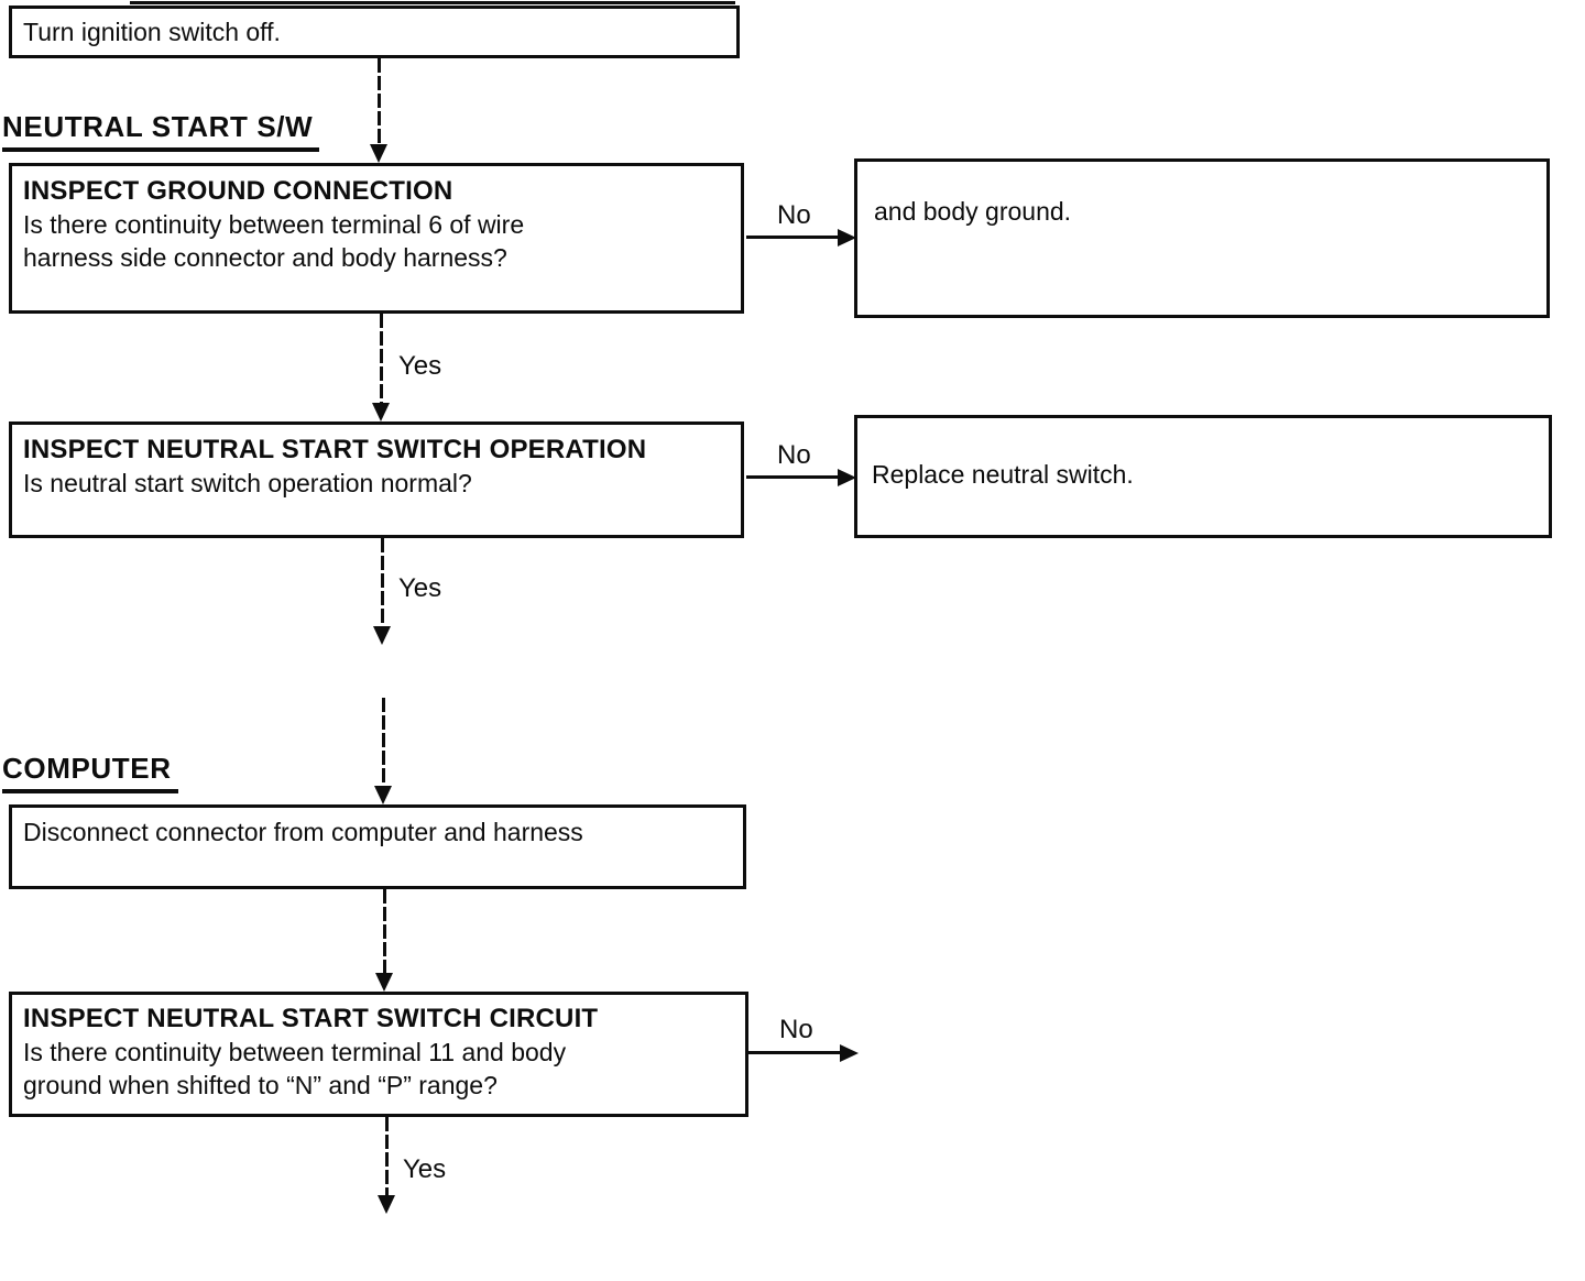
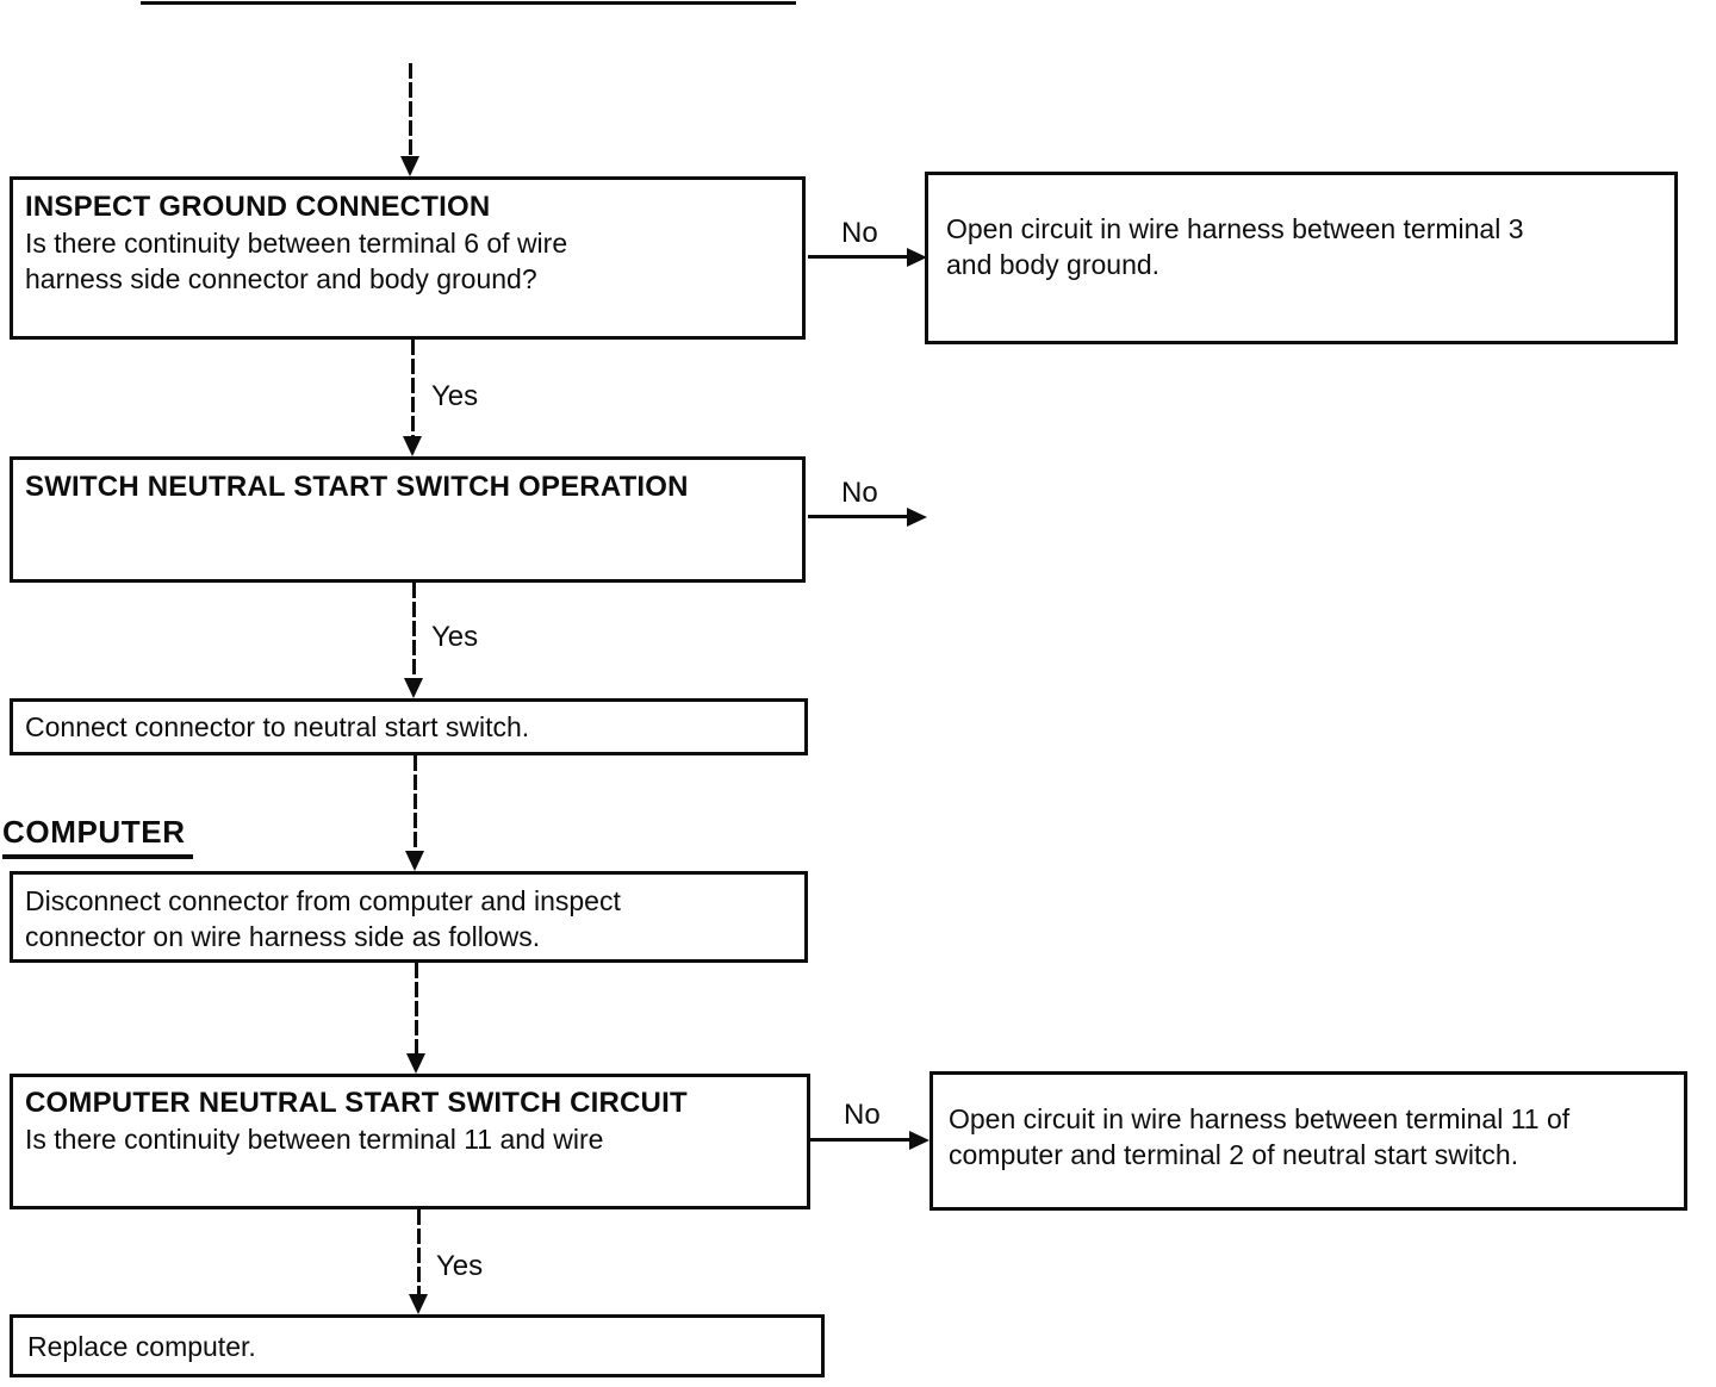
- Turn ignition switch off.
- NEUTRAL START S/W
  INSPECT GROUND CONNECTION
  Is there continuity between terminal 6 of wire
- harness side connector and body harness?
+ harness side connector and body ground?
  No
+ Open circuit in wire harness between terminal 3
  and body ground.
  Yes
- INSPECT NEUTRAL START SWITCH OPERATION
+ SWITCH NEUTRAL START SWITCH OPERATION
- Is neutral start switch operation normal?
  No
- Replace neutral switch.
  Yes
+ Connect connector to neutral start switch.
  COMPUTER
- Disconnect connector from computer and harness
+ Disconnect connector from computer and inspect
+ connector on wire harness side as follows.
- INSPECT NEUTRAL START SWITCH CIRCUIT
+ COMPUTER NEUTRAL START SWITCH CIRCUIT
- Is there continuity between terminal 11 and body
+ Is there continuity between terminal 11 and wire
- ground when shifted to “N” and “P” range?
  No
+ Open circuit in wire harness between terminal 11 of
+ computer and terminal 2 of neutral start switch.
  Yes
+ Replace computer.
